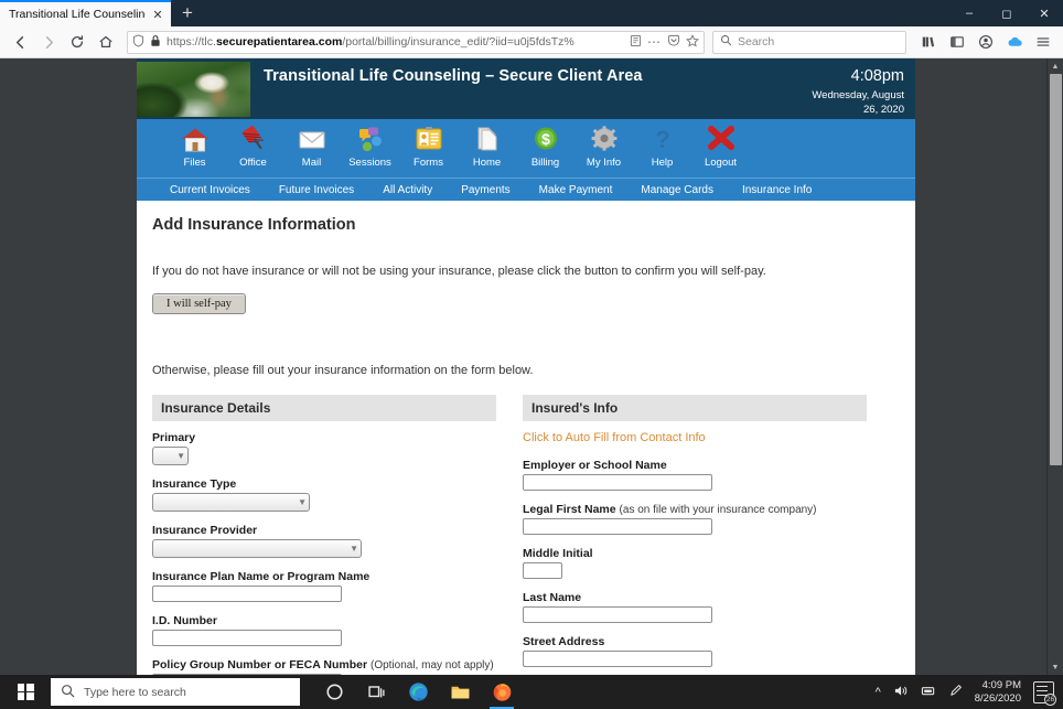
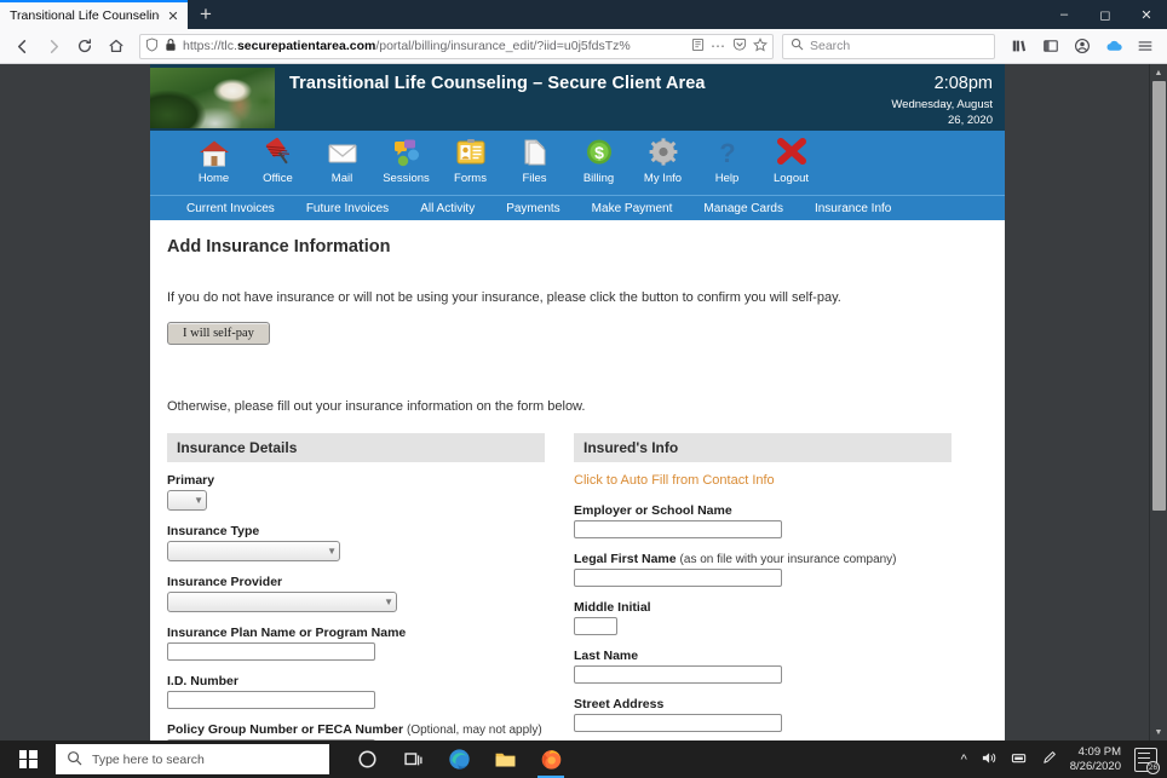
  Transitional Life Counselin
  ✕
  +
  ‒
  ◻
  ✕
  https://tlc.securepatientarea.com/portal/billing/insurance_edit/?iid=u0j5fdsTz%
  ⋯
  Search
  Transitional Life Counseling – Secure Client Area
- 4:08pm
+ 2:08pm
  Wednesday, August
  26, 2020
- Files
+ Home
  Office
  Mail
  Sessions
  Forms
- Home
+ Files
  $
  Billing
  My Info
  ?
  Help
  Logout
  Current Invoices
  Future Invoices
  All Activity
  Payments
  Make Payment
  Manage Cards
  Insurance Info
  Add Insurance Information
  If you do not have insurance or will not be using your insurance, please click the button to confirm you will self-pay.
  I will self-pay
  Otherwise, please fill out your insurance information on the form below.
  Insurance Details
  Primary
  ▼
  Insurance Type
  ▼
  Insurance Provider
  ▼
  Insurance Plan Name or Program Name
  I.D. Number
  Policy Group Number or FECA Number (Optional, may not apply)
  Insured's Info
  Click to Auto Fill from Contact Info
  Employer or School Name
  Legal First Name (as on file with your insurance company)
  Middle Initial
  Last Name
  Street Address
  Type here to search
  ^
  4:09 PM
  8/26/2020
